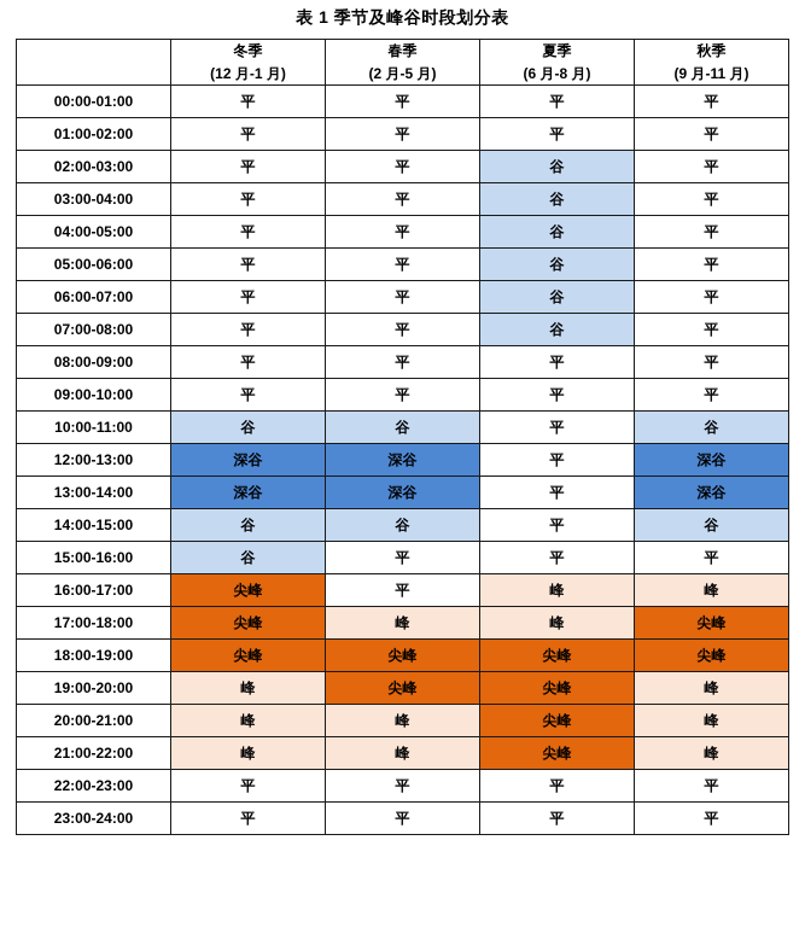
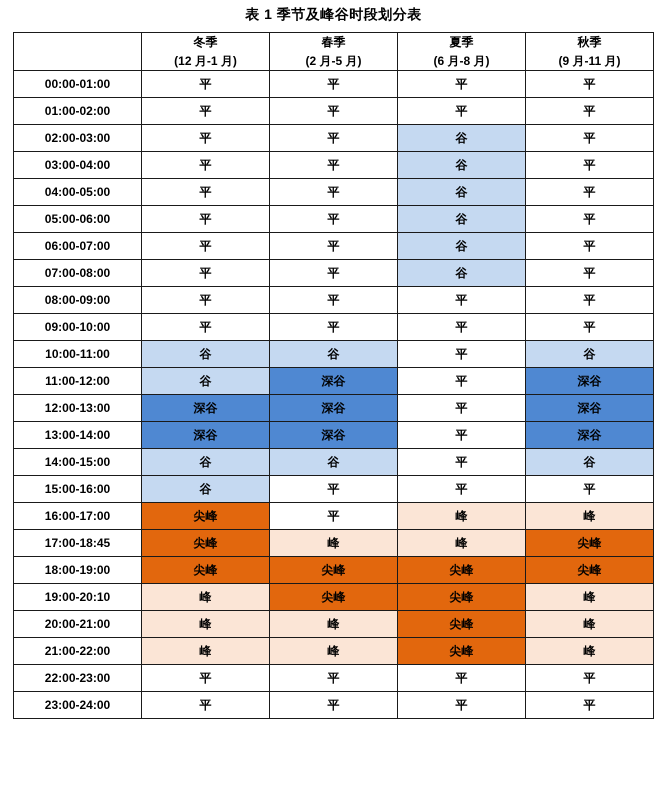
  表 1 季节及峰谷时段划分表
  	冬季 (12 月-1 月)	春季 (2 月-5 月)	夏季 (6 月-8 月)	秋季 (9 月-11 月)
  00:00-01:00	平	平	平	平
  01:00-02:00	平	平	平	平
  02:00-03:00	平	平	谷	平
  03:00-04:00	平	平	谷	平
  04:00-05:00	平	平	谷	平
  05:00-06:00	平	平	谷	平
  06:00-07:00	平	平	谷	平
  07:00-08:00	平	平	谷	平
  08:00-09:00	平	平	平	平
  09:00-10:00	平	平	平	平
  10:00-11:00	谷	谷	平	谷
+ 11:00-12:00	谷	深谷	平	深谷
  12:00-13:00	深谷	深谷	平	深谷
  13:00-14:00	深谷	深谷	平	深谷
  14:00-15:00	谷	谷	平	谷
  15:00-16:00	谷	平	平	平
  16:00-17:00	尖峰	平	峰	峰
- 17:00-18:00	尖峰	峰	峰	尖峰
+ 17:00-18:45	尖峰	峰	峰	尖峰
  18:00-19:00	尖峰	尖峰	尖峰	尖峰
- 19:00-20:00	峰	尖峰	尖峰	峰
+ 19:00-20:10	峰	尖峰	尖峰	峰
  20:00-21:00	峰	峰	尖峰	峰
  21:00-22:00	峰	峰	尖峰	峰
  22:00-23:00	平	平	平	平
  23:00-24:00	平	平	平	平
